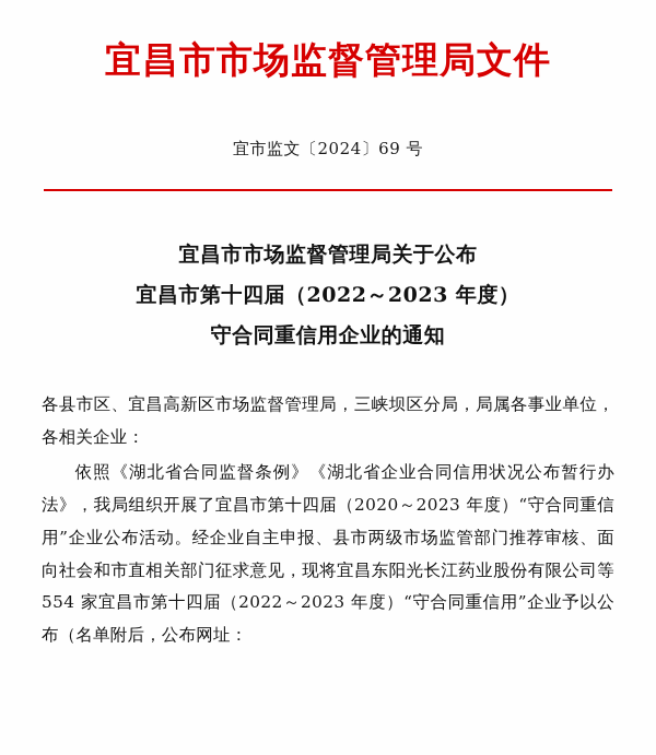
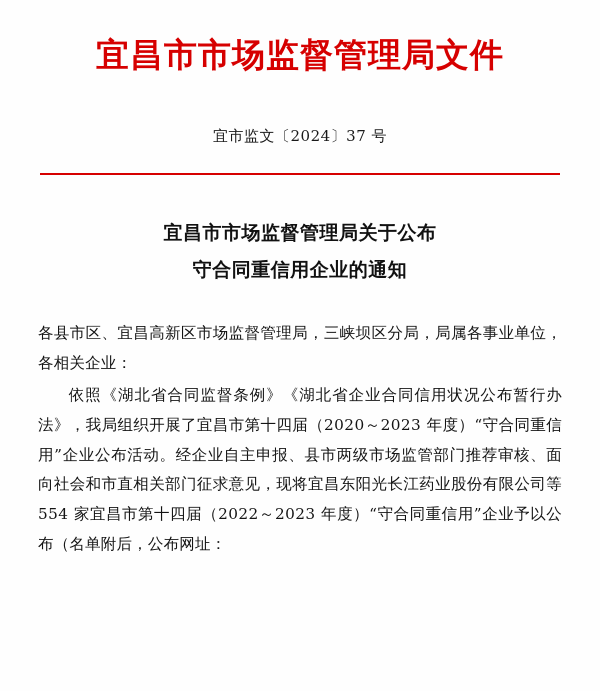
  宜昌市市场监督管理局文件
- 宜市监文〔2024〕69 号
+ 宜市监文〔2024〕37 号
  宜昌市市场监督管理局关于公布
- 宜昌市第十四届（2022～2023 年度）
  守合同重信用企业的通知
  各县市区、宜昌高新区市场监督管理局，三峡坝区分局，局属各事业单位，各相关企业：
  依照《湖北省合同监督条例》《湖北省企业合同信用状况公布暂行办法》，我局组织开展了宜昌市第十四届（2020～2023 年度）“守合同重信用”企业公布活动。经企业自主申报、县市两级市场监管部门推荐审核、面向社会和市直相关部门征求意见，现将宜昌东阳光长江药业股份有限公司等 554 家宜昌市第十四届（2022～2023 年度）“守合同重信用”企业予以公布（名单附后，公布网址：
